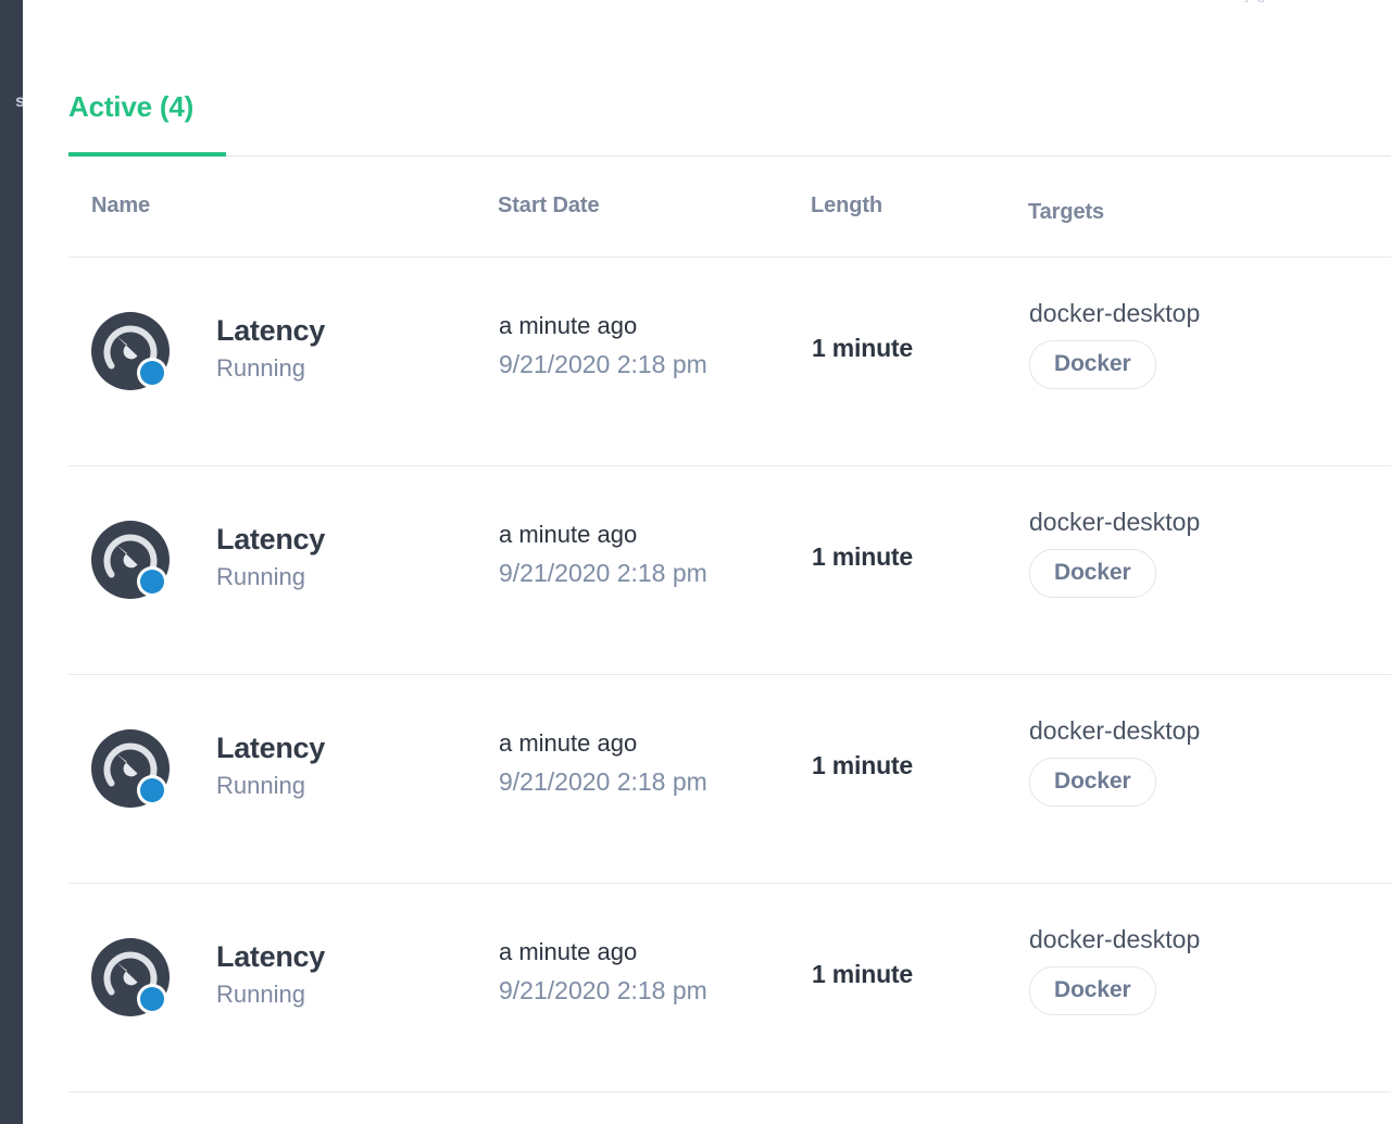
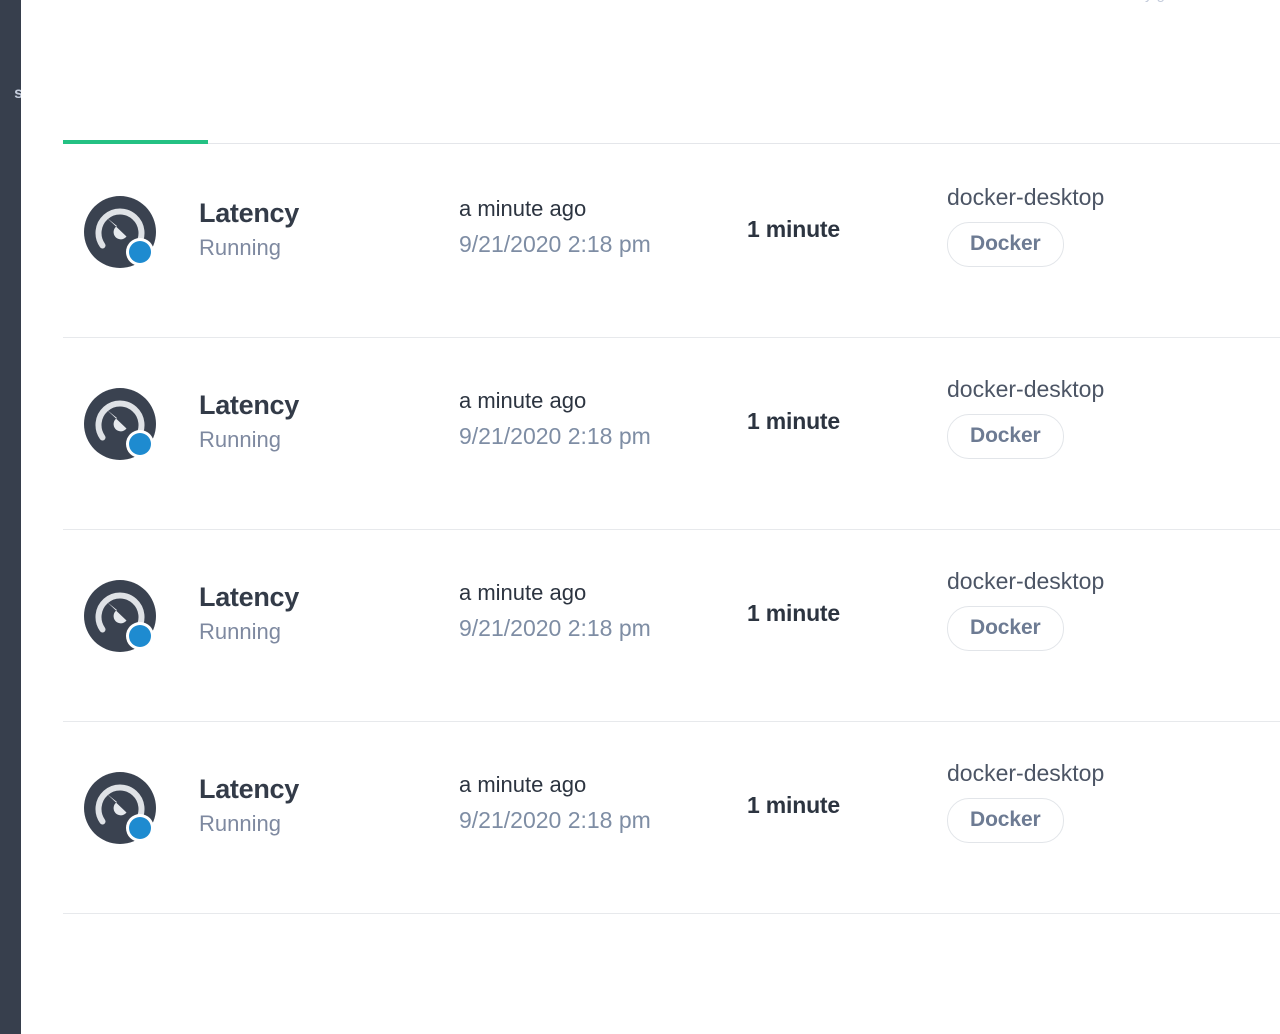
  s
- Active (4)
- Name
- Start Date
- Length
- Targets
  Latency
  Running
  a minute ago
  9/21/2020 2:18 pm
  1 minute
  docker-desktop
  Docker
  Latency
  Running
  a minute ago
  9/21/2020 2:18 pm
  1 minute
  docker-desktop
  Docker
  Latency
  Running
  a minute ago
  9/21/2020 2:18 pm
  1 minute
  docker-desktop
  Docker
  Latency
  Running
  a minute ago
  9/21/2020 2:18 pm
  1 minute
  docker-desktop
  Docker
